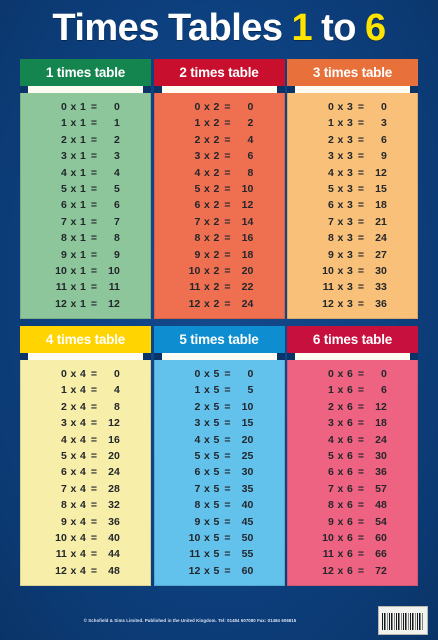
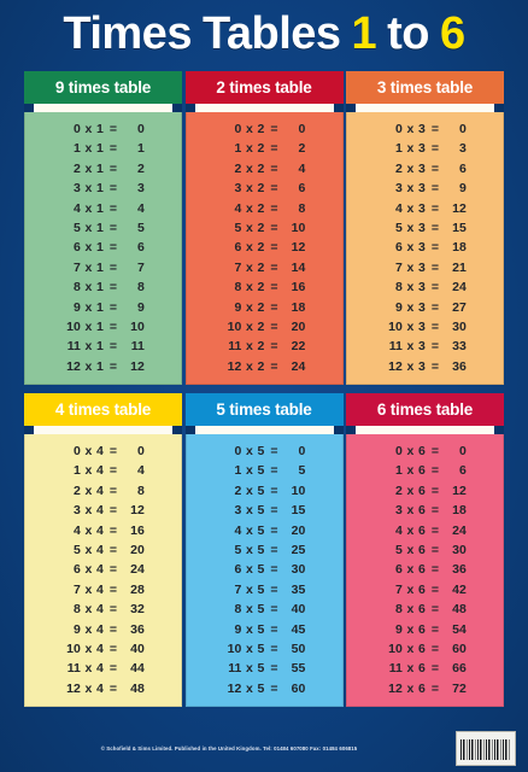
  Times Tables 1 to 6
- 1 times table
+ 9 times table
  0 x 1 = 0
  1 x 1 = 1
  2 x 1 = 2
  3 x 1 = 3
  4 x 1 = 4
  5 x 1 = 5
  6 x 1 = 6
  7 x 1 = 7
  8 x 1 = 8
  9 x 1 = 9
  10 x 1 = 10
  11 x 1 = 11
  12 x 1 = 12
  2 times table
  0 x 2 = 0
  1 x 2 = 2
  2 x 2 = 4
  3 x 2 = 6
  4 x 2 = 8
  5 x 2 = 10
  6 x 2 = 12
  7 x 2 = 14
  8 x 2 = 16
  9 x 2 = 18
  10 x 2 = 20
  11 x 2 = 22
  12 x 2 = 24
  3 times table
  0 x 3 = 0
  1 x 3 = 3
  2 x 3 = 6
  3 x 3 = 9
  4 x 3 = 12
  5 x 3 = 15
  6 x 3 = 18
  7 x 3 = 21
  8 x 3 = 24
  9 x 3 = 27
  10 x 3 = 30
  11 x 3 = 33
  12 x 3 = 36
  4 times table
  0 x 4 = 0
  1 x 4 = 4
  2 x 4 = 8
  3 x 4 = 12
  4 x 4 = 16
  5 x 4 = 20
  6 x 4 = 24
  7 x 4 = 28
  8 x 4 = 32
  9 x 4 = 36
  10 x 4 = 40
  11 x 4 = 44
  12 x 4 = 48
  5 times table
  0 x 5 = 0
  1 x 5 = 5
  2 x 5 = 10
  3 x 5 = 15
  4 x 5 = 20
  5 x 5 = 25
  6 x 5 = 30
  7 x 5 = 35
  8 x 5 = 40
  9 x 5 = 45
  10 x 5 = 50
  11 x 5 = 55
  12 x 5 = 60
  6 times table
  0 x 6 = 0
  1 x 6 = 6
  2 x 6 = 12
  3 x 6 = 18
  4 x 6 = 24
  5 x 6 = 30
  6 x 6 = 36
- 7 x 6 = 57
+ 7 x 6 = 42
  8 x 6 = 48
  9 x 6 = 54
  10 x 6 = 60
  11 x 6 = 66
  12 x 6 = 72
